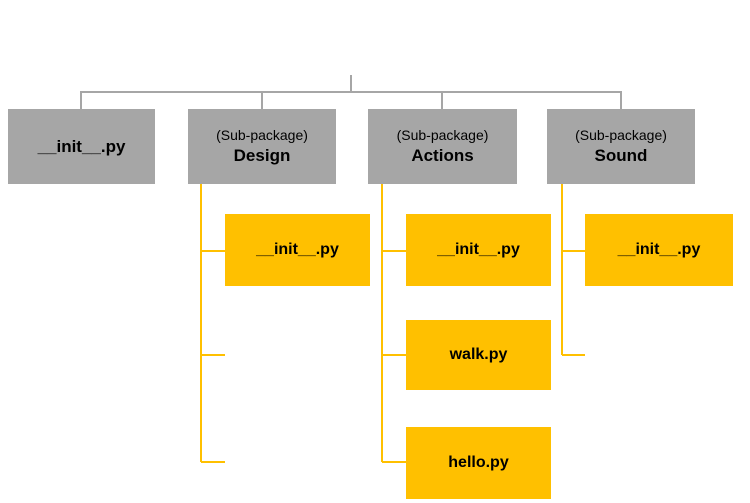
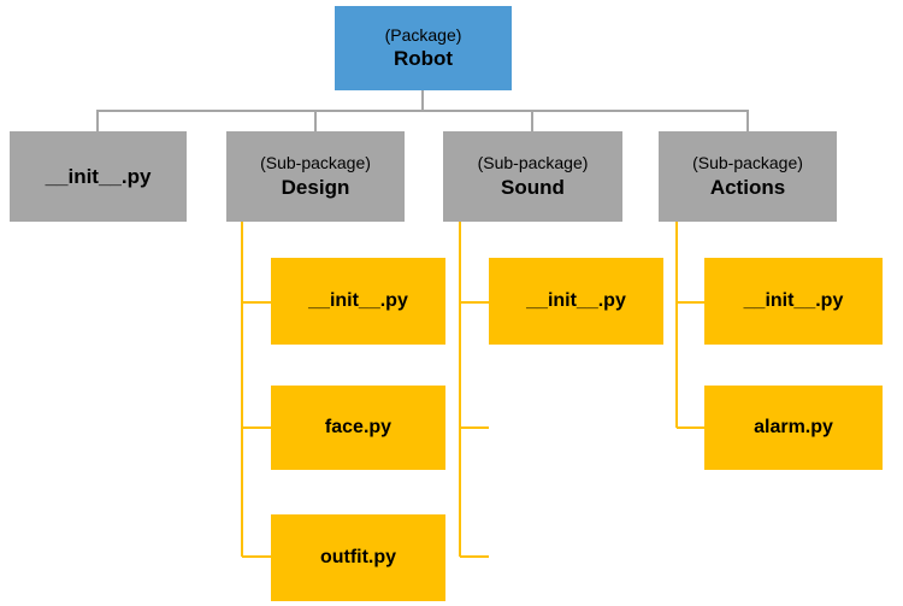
+ (Package)
+ Robot
  __init__.py
  (Sub-package)
  Design
  (Sub-package)
- Actions
+ Sound
  (Sub-package)
- Sound
+ Actions
  __init__.py
+ face.py
+ outfit.py
  __init__.py
- walk.py
- hello.py
  __init__.py
+ alarm.py
